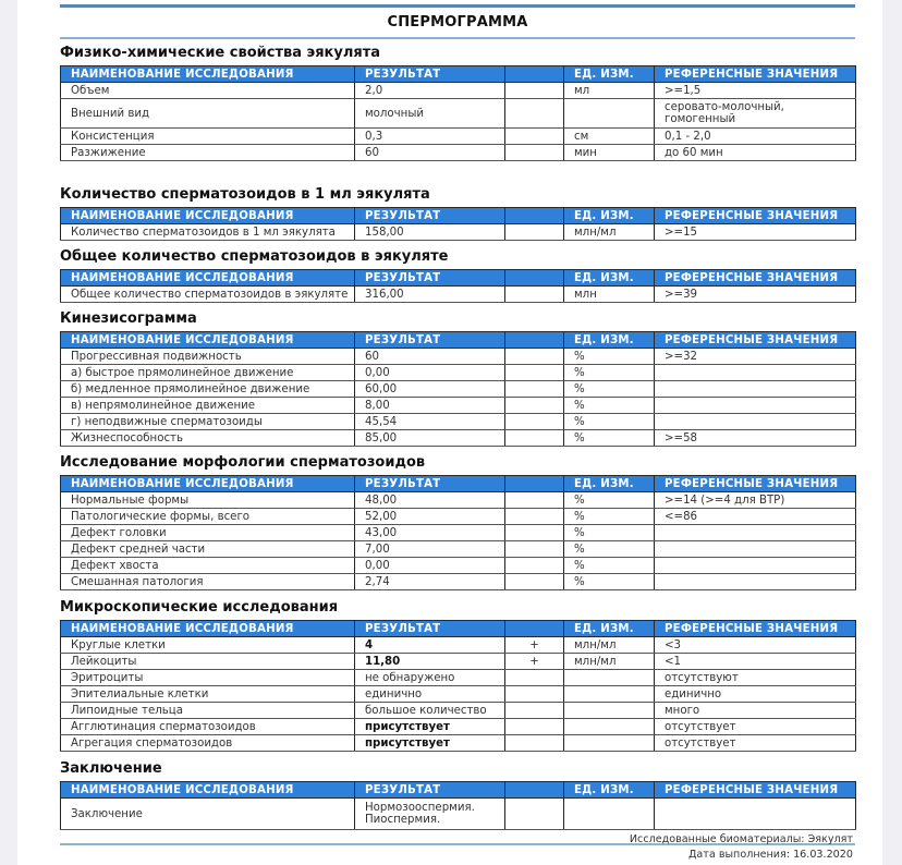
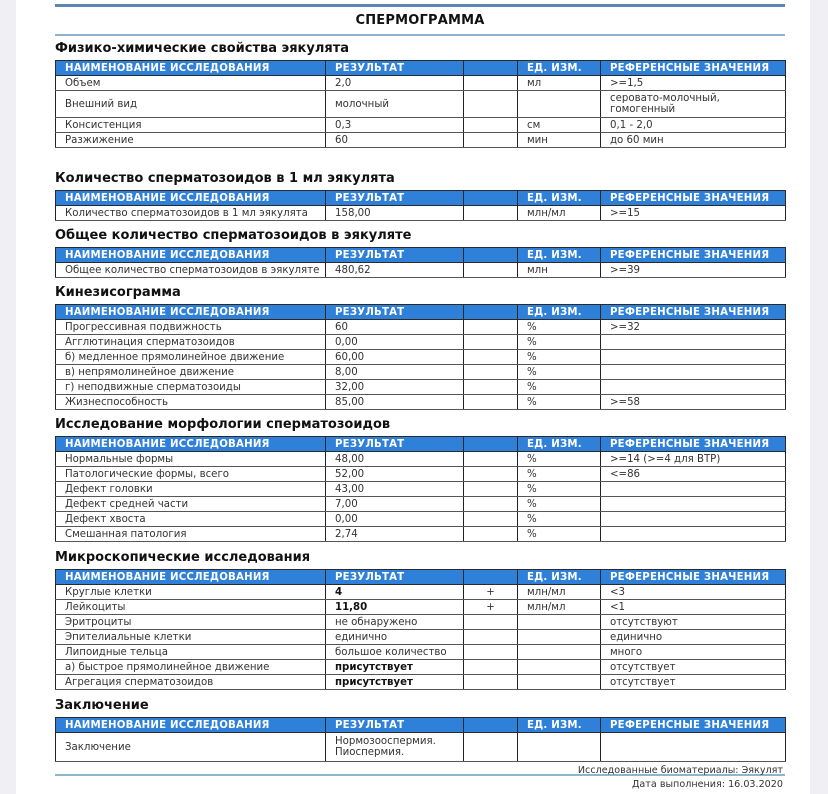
  СПЕРМОГРАММА
  Физико-химические свойства эякулята
  НАИМЕНОВАНИЕ ИССЛЕДОВАНИЯ	РЕЗУЛЬТАТ		ЕД. ИЗМ.	РЕФЕРЕНСНЫЕ ЗНАЧЕНИЯ
  Объем	2,0		мл	>=1,5
  Внешний вид	молочный			серовато-молочный, гомогенный
  Консистенция	0,3		см	0,1 - 2,0
  Разжижение	60		мин	до 60 мин
  Количество сперматозоидов в 1 мл эякулята
  НАИМЕНОВАНИЕ ИССЛЕДОВАНИЯ	РЕЗУЛЬТАТ		ЕД. ИЗМ.	РЕФЕРЕНСНЫЕ ЗНАЧЕНИЯ
  Количество сперматозоидов в 1 мл эякулята	158,00		млн/мл	>=15
  Общее количество сперматозоидов в эякуляте
  НАИМЕНОВАНИЕ ИССЛЕДОВАНИЯ	РЕЗУЛЬТАТ		ЕД. ИЗМ.	РЕФЕРЕНСНЫЕ ЗНАЧЕНИЯ
- Общее количество сперматозоидов в эякуляте	316,00		млн	>=39
+ Общее количество сперматозоидов в эякуляте	480,62		млн	>=39
  Кинезисограмма
  НАИМЕНОВАНИЕ ИССЛЕДОВАНИЯ	РЕЗУЛЬТАТ		ЕД. ИЗМ.	РЕФЕРЕНСНЫЕ ЗНАЧЕНИЯ
  Прогрессивная подвижность	60		%	>=32
- а) быстрое прямолинейное движение	0,00		%
+ Агглютинация сперматозоидов	0,00		%
  б) медленное прямолинейное движение	60,00		%
  в) непрямолинейное движение	8,00		%
- г) неподвижные сперматозоиды	45,54		%
+ г) неподвижные сперматозоиды	32,00		%
  Жизнеспособность	85,00		%	>=58
  Исследование морфологии сперматозоидов
  НАИМЕНОВАНИЕ ИССЛЕДОВАНИЯ	РЕЗУЛЬТАТ		ЕД. ИЗМ.	РЕФЕРЕНСНЫЕ ЗНАЧЕНИЯ
  Нормальные формы	48,00		%	>=14 (>=4 для ВТР)
  Патологические формы, всего	52,00		%	<=86
  Дефект головки	43,00		%
  Дефект средней части	7,00		%
  Дефект хвоста	0,00		%
  Смешанная патология	2,74		%
  Микроскопические исследования
  НАИМЕНОВАНИЕ ИССЛЕДОВАНИЯ	РЕЗУЛЬТАТ		ЕД. ИЗМ.	РЕФЕРЕНСНЫЕ ЗНАЧЕНИЯ
  Круглые клетки	4	+	млн/мл	<3
  Лейкоциты	11,80	+	млн/мл	<1
  Эритроциты	не обнаружено			отсутствуют
  Эпителиальные клетки	единично			единично
  Липоидные тельца	большое количество			много
- Агглютинация сперматозоидов	присутствует			отсутствует
+ а) быстрое прямолинейное движение	присутствует			отсутствует
  Агрегация сперматозоидов	присутствует			отсутствует
  Заключение
  НАИМЕНОВАНИЕ ИССЛЕДОВАНИЯ	РЕЗУЛЬТАТ		ЕД. ИЗМ.	РЕФЕРЕНСНЫЕ ЗНАЧЕНИЯ
  Заключение	Нормозооспермия. Пиоспермия.
  Исследованные биоматериалы: Эякулят
  Дата выполнения: 16.03.2020
